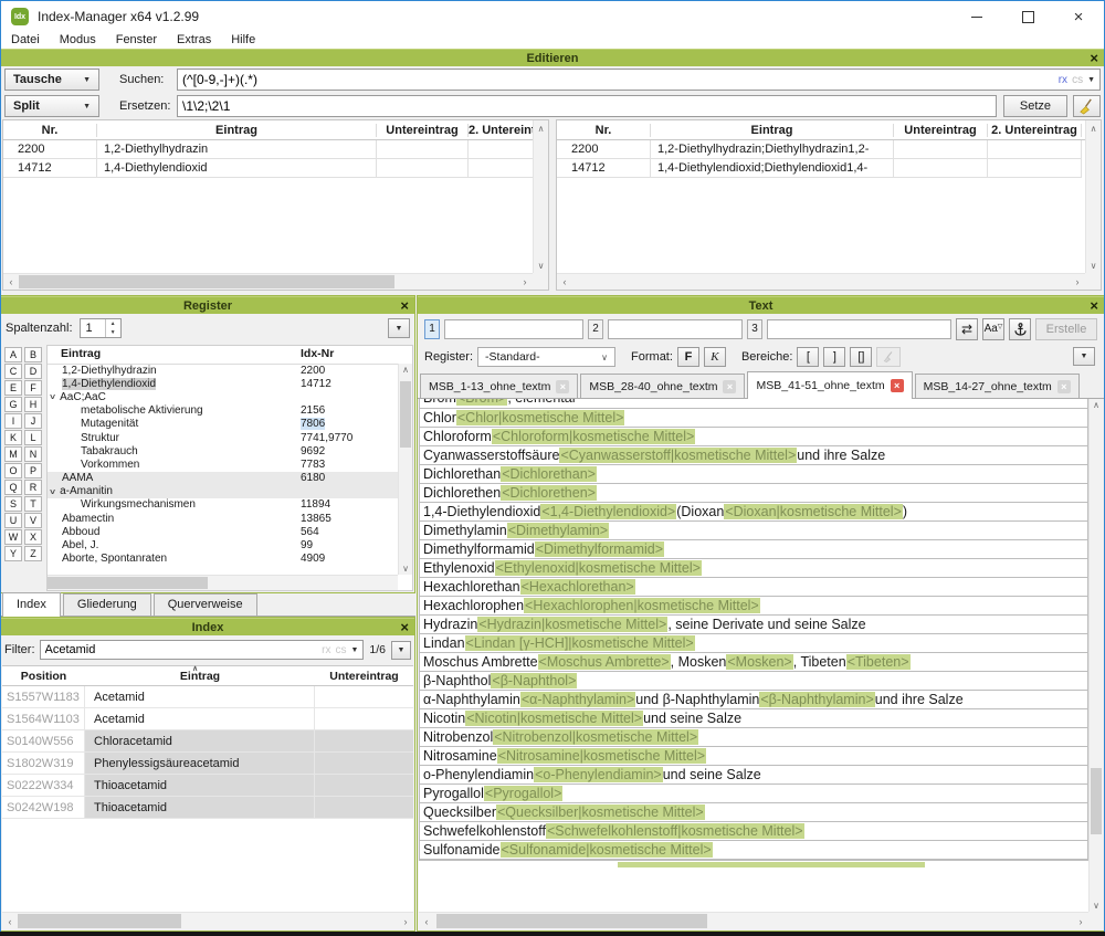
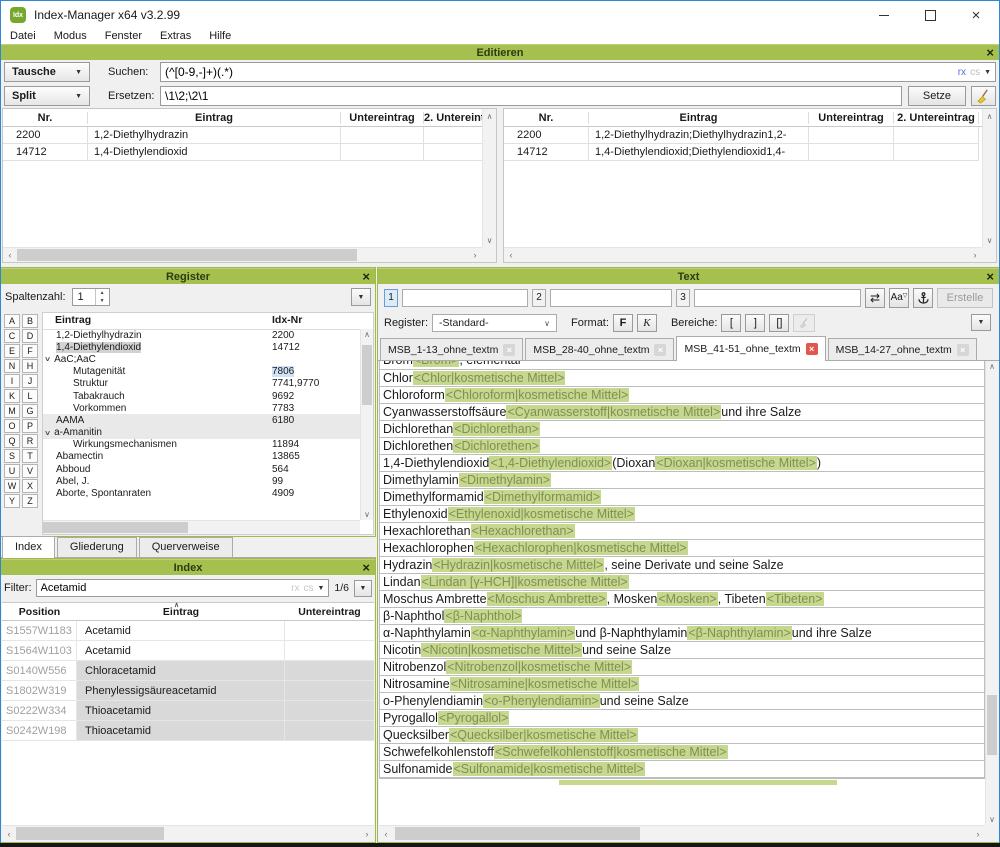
- Index-Manager x64 v1.2.99
+ Index-Manager x64 v3.2.99
  ×
  Datei
  Modus
  Fenster
  Extras
  Hilfe
  Editieren
  ×
  Tausche
  Suchen:
  (^[0-9,-]+)(.*)
  rx
  cs
  Split
  Ersetzen:
  \1\2;\2\1
  Setze
  Nr.
  Eintrag
  Untereintrag
  2. Unterein
  2200
  1,2-Diethylhydrazin
  14712
  1,4-Diethylendioxid
  ∧
  ∨
  ‹
  ›
  Nr.
  Eintrag
  Untereintrag
  2. Untereintrag
  2200
  1,2-Diethylhydrazin;Diethylhydrazin1,2-
  14712
  1,4-Diethylendioxid;Diethylendioxid1,4-
  ∧
  ∨
  ‹
  ›
  Register
  ×
  Spaltenzahl:
  1
  A
  B
  C
  D
  E
  F
- G
+ N
  H
  I
  J
  K
  L
  M
- N
+ G
  O
  P
  Q
  R
  S
  T
  U
  V
  W
  X
  Y
  Z
  Eintrag
  Idx-Nr
  1,2-Diethylhydrazin
  2200
  1,4-Diethylendioxid
  14712
  AaC;AaC
- metabolische Aktivierung
- 2156
  Mutagenität
  7806
  Struktur
  7741,9770
  Tabakrauch
  9692
  Vorkommen
  7783
  AAMA
  6180
  a-Amanitin
  Wirkungsmechanismen
  11894
  Abamectin
  13865
  Abboud
  564
  Abel, J.
  99
  Aborte, Spontanraten
  4909
  ∧
  ∨
  Index
  Gliederung
  Querverweise
  Index
  ×
  Filter:
  Acetamid
  rx
  cs
  1/6
  Position
  Eintrag
  Untereintrag
  S1557W1183
  Acetamid
  S1564W1103
  Acetamid
  S0140W556
  Chloracetamid
  S1802W319
  Phenylessigsäureacetamid
  S0222W334
  Thioacetamid
  S0242W198
  Thioacetamid
  ‹
  ›
  Text
  ×
  1
  2
  3
  ⇄
  Erstelle
  Register:
  -Standard-
  ∨
  Format:
  F
  K
  Bereiche:
  [
  ]
  []
  MSB_1-13_ohne_textm
  ×
  MSB_28-40_ohne_textm
  ×
  MSB_41-51_ohne_textm
  ×
  MSB_14-27_ohne_textm
  ×
  Chlor
  <Chlor|kosmetische Mittel>
  Chloroform
  <Chloroform|kosmetische Mittel>
  Cyanwasserstoffsäure
  <Cyanwasserstoff|kosmetische Mittel>
  und ihre Salze
  Dichlorethan
  <Dichlorethan>
  Dichlorethen
  <Dichlorethen>
  1,4-Diethylendioxid
  <1,4-Diethylendioxid>
  (Dioxan
  <Dioxan|kosmetische Mittel>
  )
  Dimethylamin
  <Dimethylamin>
  Dimethylformamid
  <Dimethylformamid>
  Ethylenoxid
  <Ethylenoxid|kosmetische Mittel>
  Hexachlorethan
  <Hexachlorethan>
  Hexachlorophen
  <Hexachlorophen|kosmetische Mittel>
  Hydrazin
  <Hydrazin|kosmetische Mittel>
  , seine Derivate und seine Salze
  Lindan
  <Lindan [γ-HCH]|kosmetische Mittel>
  Moschus Ambrette
  <Moschus Ambrette>
  , Mosken
  <Mosken>
  , Tibeten
  <Tibeten>
  β-Naphthol
  <β-Naphthol>
  α-Naphthylamin
  <α-Naphthylamin>
  und β-Naphthylamin
  <β-Naphthylamin>
  und ihre Salze
  Nicotin
  <Nicotin|kosmetische Mittel>
  und seine Salze
  Nitrobenzol
  <Nitrobenzol|kosmetische Mittel>
  Nitrosamine
  <Nitrosamine|kosmetische Mittel>
  o-Phenylendiamin
  <o-Phenylendiamin>
  und seine Salze
  Pyrogallol
  <Pyrogallol>
  Quecksilber
  <Quecksilber|kosmetische Mittel>
  Schwefelkohlenstoff
  <Schwefelkohlenstoff|kosmetische Mittel>
  Sulfonamide
  <Sulfonamide|kosmetische Mittel>
  ∧
  ∨
  ‹
  ›
